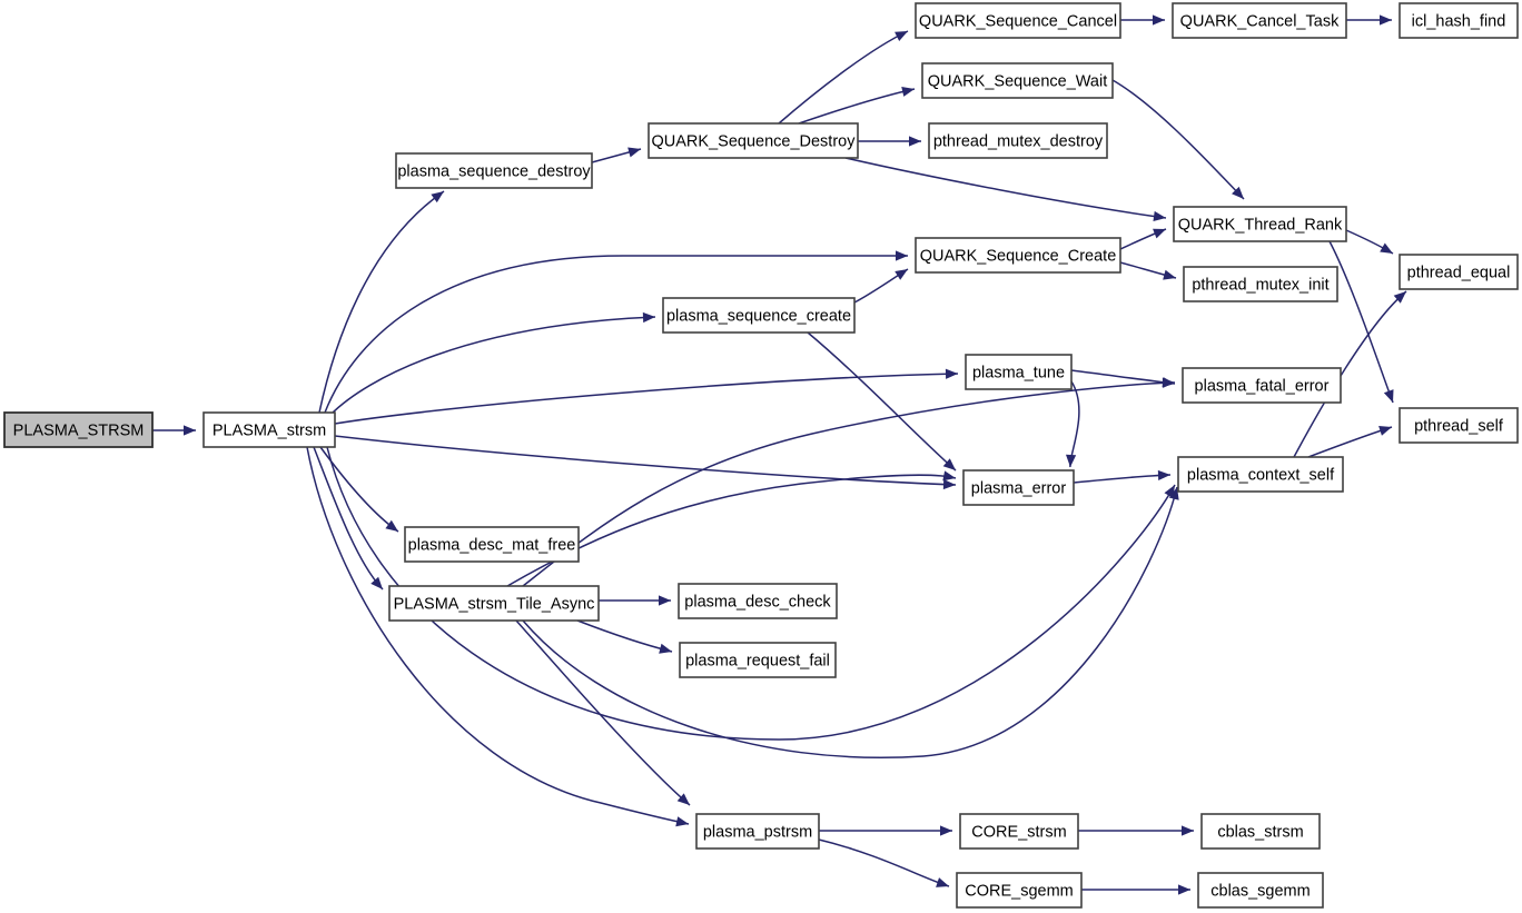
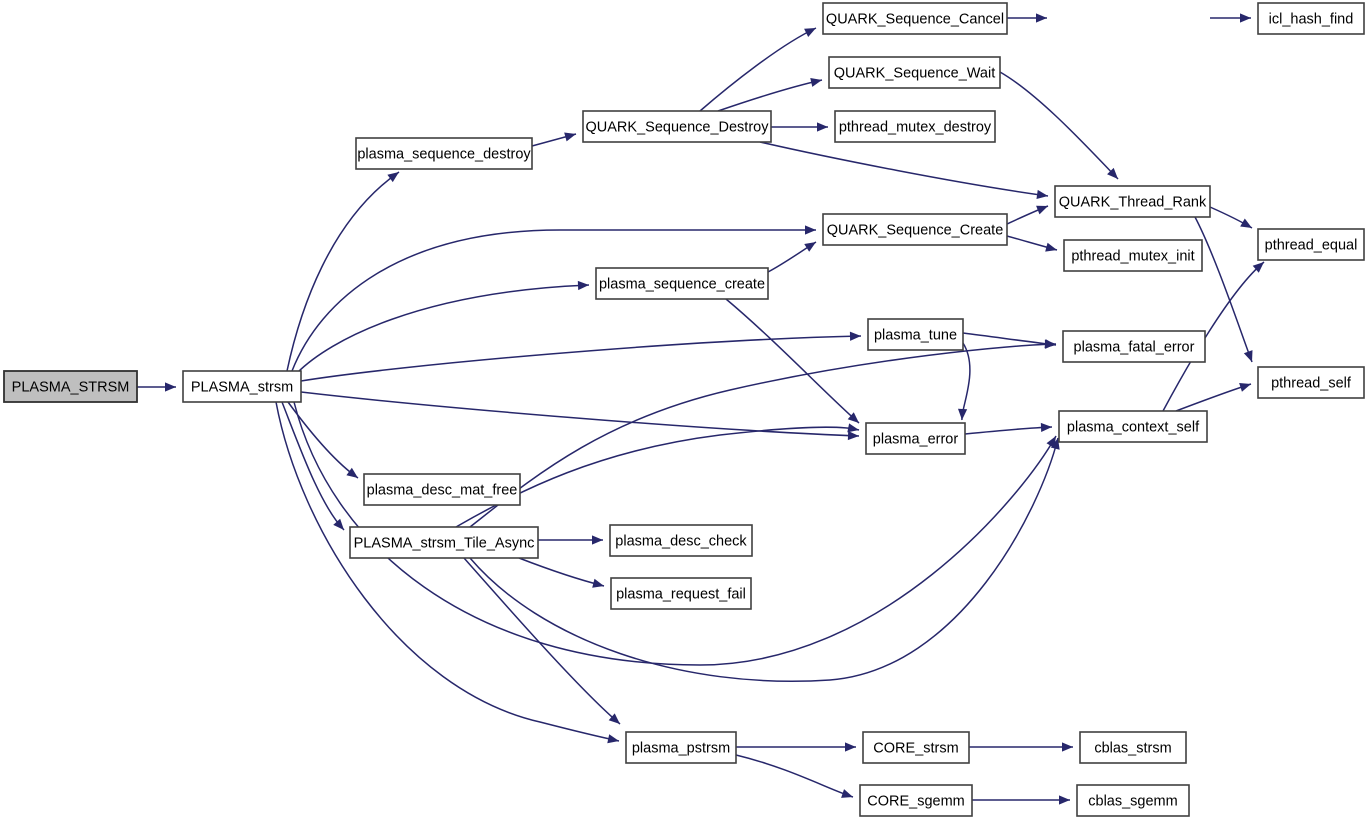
  PLASMA_STRSM
  PLASMA_strsm
  plasma_sequence_destroy
  QUARK_Sequence_Destroy
  QUARK_Sequence_Cancel
- QUARK_Cancel_Task
  icl_hash_find
  QUARK_Sequence_Wait
  pthread_mutex_destroy
  QUARK_Thread_Rank
  QUARK_Sequence_Create
  pthread_mutex_init
  pthread_equal
  plasma_sequence_create
  plasma_tune
  plasma_fatal_error
  pthread_self
  plasma_error
  plasma_context_self
  plasma_desc_mat_free
  PLASMA_strsm_Tile_Async
  plasma_desc_check
  plasma_request_fail
  plasma_pstrsm
  CORE_strsm
  cblas_strsm
  CORE_sgemm
  cblas_sgemm
